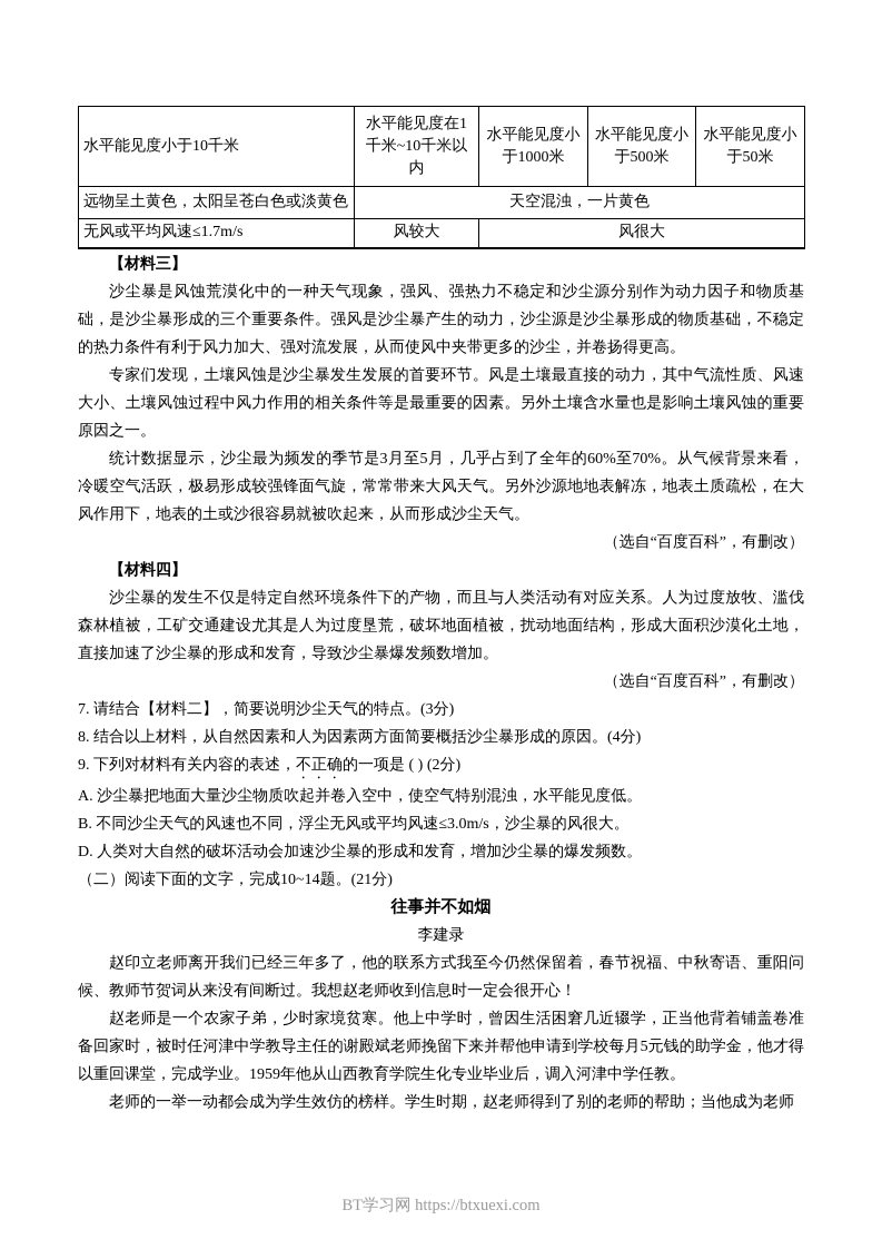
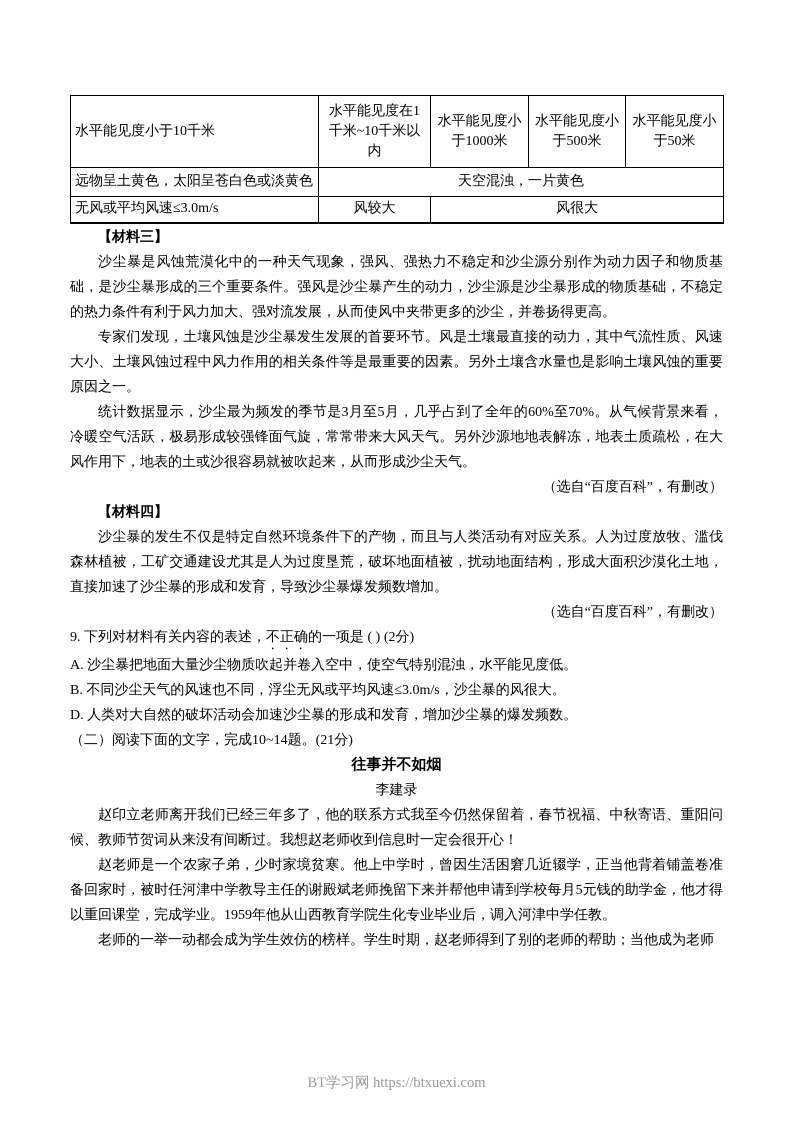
  水平能见度小于10千米	水平能见度在1千米~10千米以内	水平能见度小于1000米	水平能见度小于500米	水平能见度小于50米
  远物呈土黄色，太阳呈苍白色或淡黄色	天空混浊，一片黄色
- 无风或平均风速≤1.7m/s	风较大	风很大
+ 无风或平均风速≤3.0m/s	风较大	风很大
  【材料三】
  沙尘暴是风蚀荒漠化中的一种天气现象，强风、强热力不稳定和沙尘源分别作为动力因子和物质基础，是沙尘暴形成的三个重要条件。强风是沙尘暴产生的动力，沙尘源是沙尘暴形成的物质基础，不稳定的热力条件有利于风力加大、强对流发展，从而使风中夹带更多的沙尘，并卷扬得更高。
  专家们发现，土壤风蚀是沙尘暴发生发展的首要环节。风是土壤最直接的动力，其中气流性质、风速大小、土壤风蚀过程中风力作用的相关条件等是最重要的因素。另外土壤含水量也是影响土壤风蚀的重要原因之一。
  统计数据显示，沙尘最为频发的季节是3月至5月，几乎占到了全年的60%至70%。从气候背景来看，冷暖空气活跃，极易形成较强锋面气旋，常常带来大风天气。另外沙源地地表解冻，地表土质疏松，在大风作用下，地表的土或沙很容易就被吹起来，从而形成沙尘天气。
  （选自“百度百科”，有删改）
  【材料四】
  沙尘暴的发生不仅是特定自然环境条件下的产物，而且与人类活动有对应关系。人为过度放牧、滥伐森林植被，工矿交通建设尤其是人为过度垦荒，破坏地面植被，扰动地面结构，形成大面积沙漠化土地，直接加速了沙尘暴的形成和发育，导致沙尘暴爆发频数增加。
  （选自“百度百科”，有删改）
- 7. 请结合【材料二】，简要说明沙尘天气的特点。(3分)
- 8. 结合以上材料，从自然因素和人为因素两方面简要概括沙尘暴形成的原因。(4分)
  9. 下列对材料有关内容的表述，不正确的一项是 ( ) (2分)
  A. 沙尘暴把地面大量沙尘物质吹起并卷入空中，使空气特别混浊，水平能见度低。
  B. 不同沙尘天气的风速也不同，浮尘无风或平均风速≤3.0m/s，沙尘暴的风很大。
  D. 人类对大自然的破坏活动会加速沙尘暴的形成和发育，增加沙尘暴的爆发频数。
  （二）阅读下面的文字，完成10~14题。(21分)
  往事并不如烟
  李建录
  赵印立老师离开我们已经三年多了，他的联系方式我至今仍然保留着，春节祝福、中秋寄语、重阳问候、教师节贺词从来没有间断过。我想赵老师收到信息时一定会很开心！
  赵老师是一个农家子弟，少时家境贫寒。他上中学时，曾因生活困窘几近辍学，正当他背着铺盖卷准备回家时，被时任河津中学教导主任的谢殿斌老师挽留下来并帮他申请到学校每月5元钱的助学金，他才得以重回课堂，完成学业。1959年他从山西教育学院生化专业毕业后，调入河津中学任教。
  老师的一举一动都会成为学生效仿的榜样。学生时期，赵老师得到了别的老师的帮助；当他成为老师
  BT学习网 https://btxuexi.com
